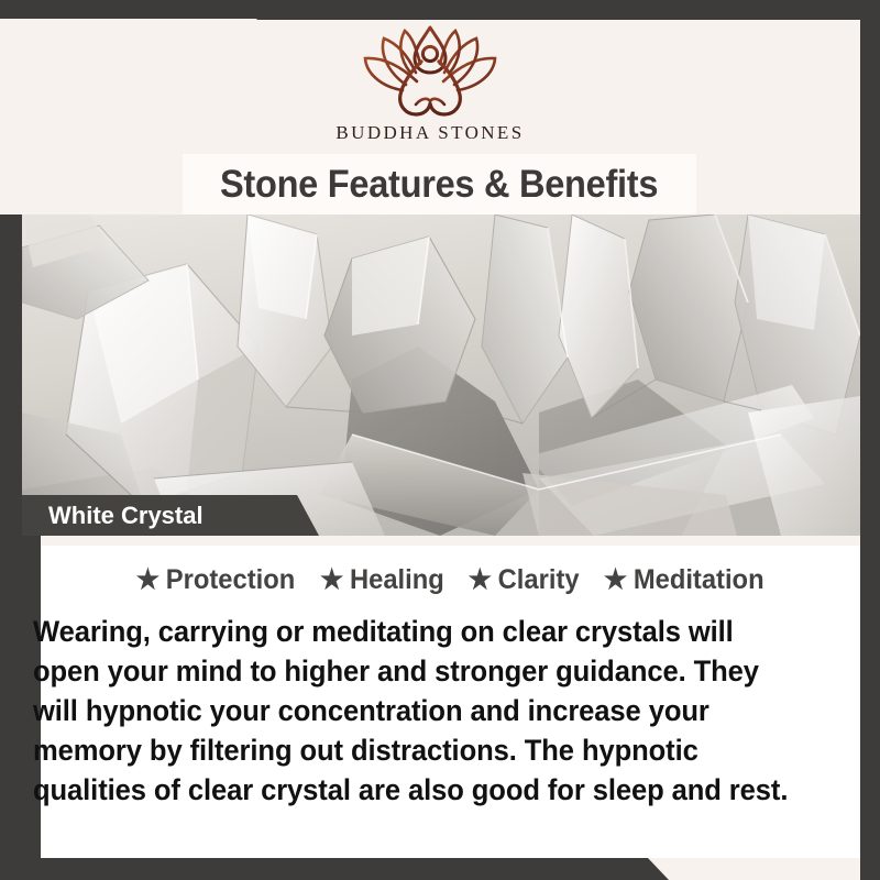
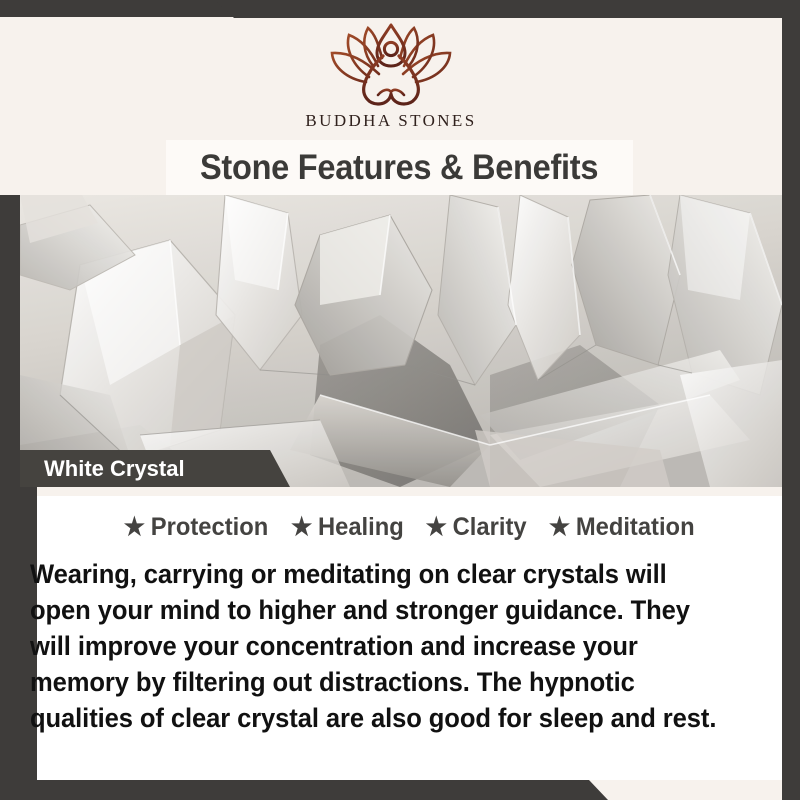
  BUDDHA STONES
  Stone Features & Benefits
  White Crystal
  ★
  Protection
  ★
  Healing
  ★
  Clarity
  ★
  Meditation
- Wearing, carrying or meditating on clear crystals will open your mind to higher and stronger guidance. They will hypnotic your concentration and increase your memory by filtering out distractions. The hypnotic qualities of clear crystal are also good for sleep and rest.
+ Wearing, carrying or meditating on clear crystals will open your mind to higher and stronger guidance. They will improve your concentration and increase your memory by filtering out distractions. The hypnotic qualities of clear crystal are also good for sleep and rest.
